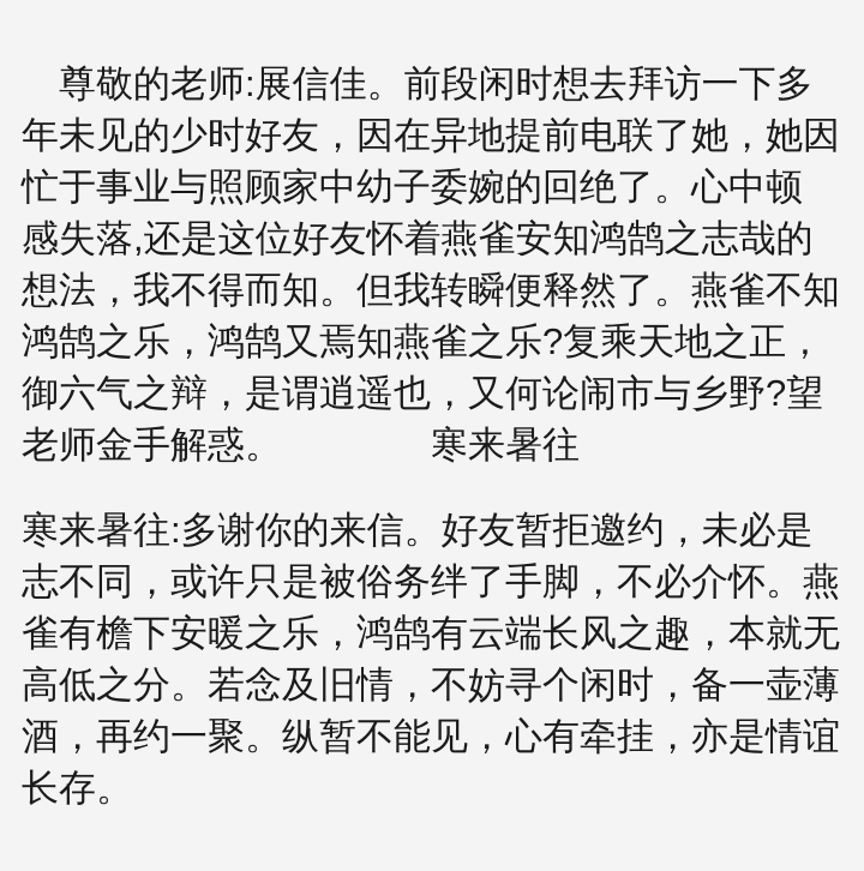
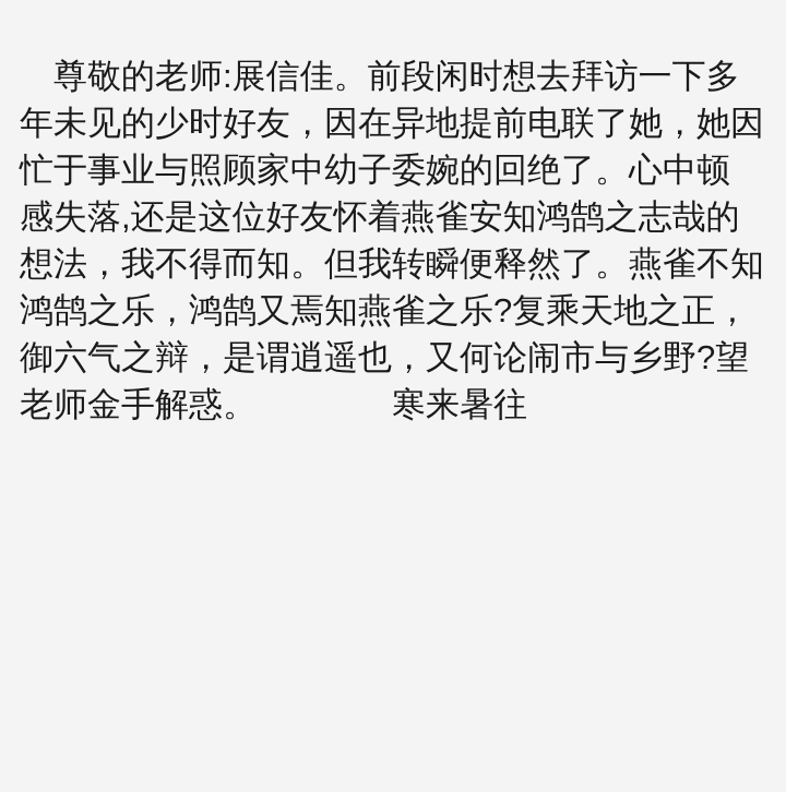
  尊敬的老师:展信佳。前段闲时想去拜访一下多
  年未见的少时好友，因在异地提前电联了她，她因
  忙于事业与照顾家中幼子委婉的回绝了。心中顿
  感失落,还是这位好友怀着燕雀安知鸿鹄之志哉的
  想法，我不得而知。但我转瞬便释然了。燕雀不知
  鸿鹄之乐，鸿鹄又焉知燕雀之乐?复乘天地之正，
  御六气之辩，是谓逍遥也，又何论闹市与乡野?望
  老师金手解惑。 寒来暑往
- 寒来暑往:多谢你的来信。好友暂拒邀约，未必是
- 志不同，或许只是被俗务绊了手脚，不必介怀。燕
- 雀有檐下安暖之乐，鸿鹄有云端长风之趣，本就无
- 高低之分。若念及旧情，不妨寻个闲时，备一壶薄
- 酒，再约一聚。纵暂不能见，心有牵挂，亦是情谊
- 长存。
